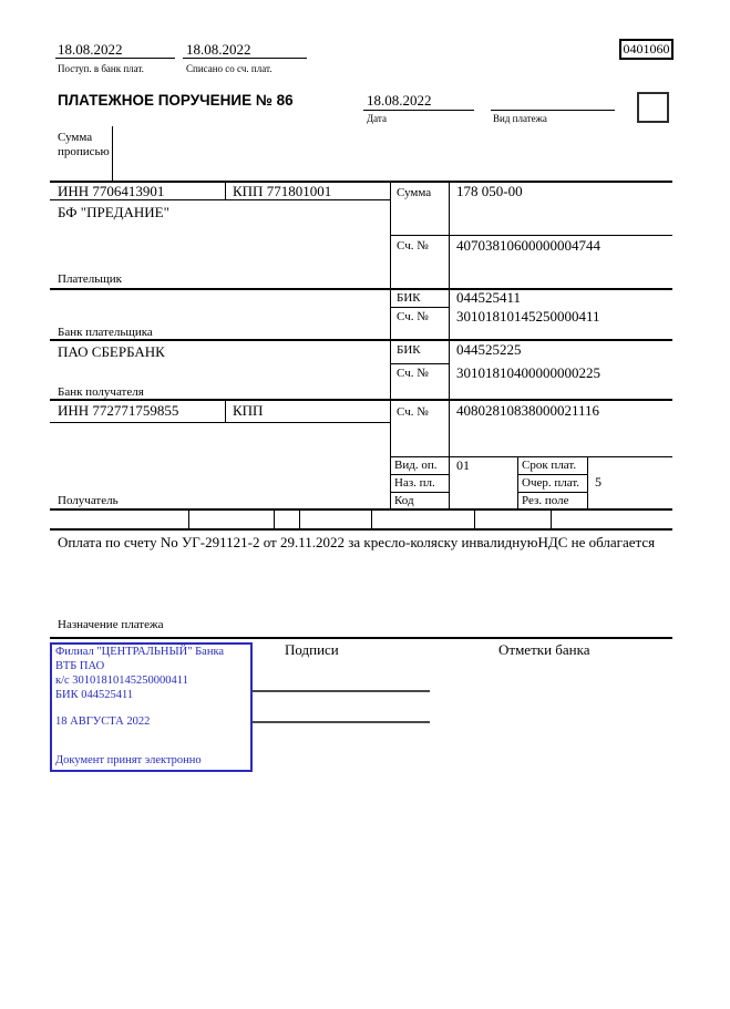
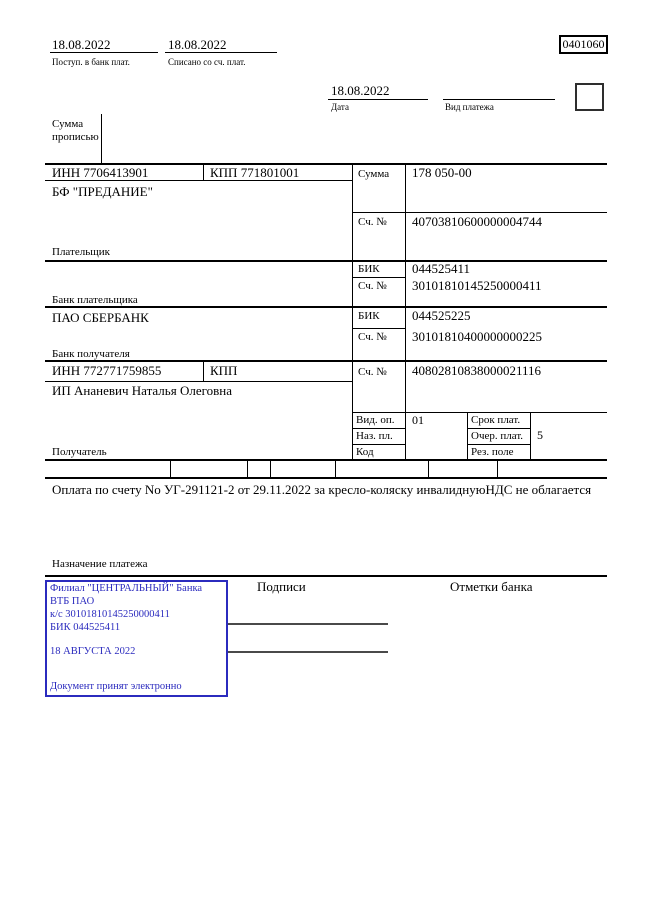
  18.08.2022
  Поступ. в банк плат.
  18.08.2022
  Списано со сч. плат.
  0401060
- ПЛАТЕЖНОЕ ПОРУЧЕНИЕ № 86
  18.08.2022
  Дата
  Вид платежа
  Сумма
  прописью
  ИНН 7706413901
  КПП 771801001
  БФ "ПРЕДАНИЕ"
  Плательщик
  Сумма
  178 050-00
  Сч. №
  40703810600000004744
  Банк плательщика
  БИК
  044525411
  Сч. №
  30101810145250000411
  ПАО СБЕРБАНК
  Банк получателя
  БИК
  044525225
  Сч. №
  30101810400000000225
  ИНН 772771759855
  КПП
+ ИП Ананевич Наталья Олеговна
  Получатель
  Сч. №
  40802810838000021116
  Вид. оп.
  01
  Срок плат.
  Наз. пл.
  Очер. плат.
  5
  Код
  Рез. поле
  Оплата по счету No УГ-291121-2 от 29.11.2022 за кресло-коляску инвалиднуюНДС не облагается
  Назначение платежа
  Филиал "ЦЕНТРАЛЬНЫЙ" Банка
  ВТБ ПАО
  к/с 30101810145250000411
  БИК 044525411
  18 АВГУСТА 2022
  Документ принят электронно
  Подписи
  Отметки банка
